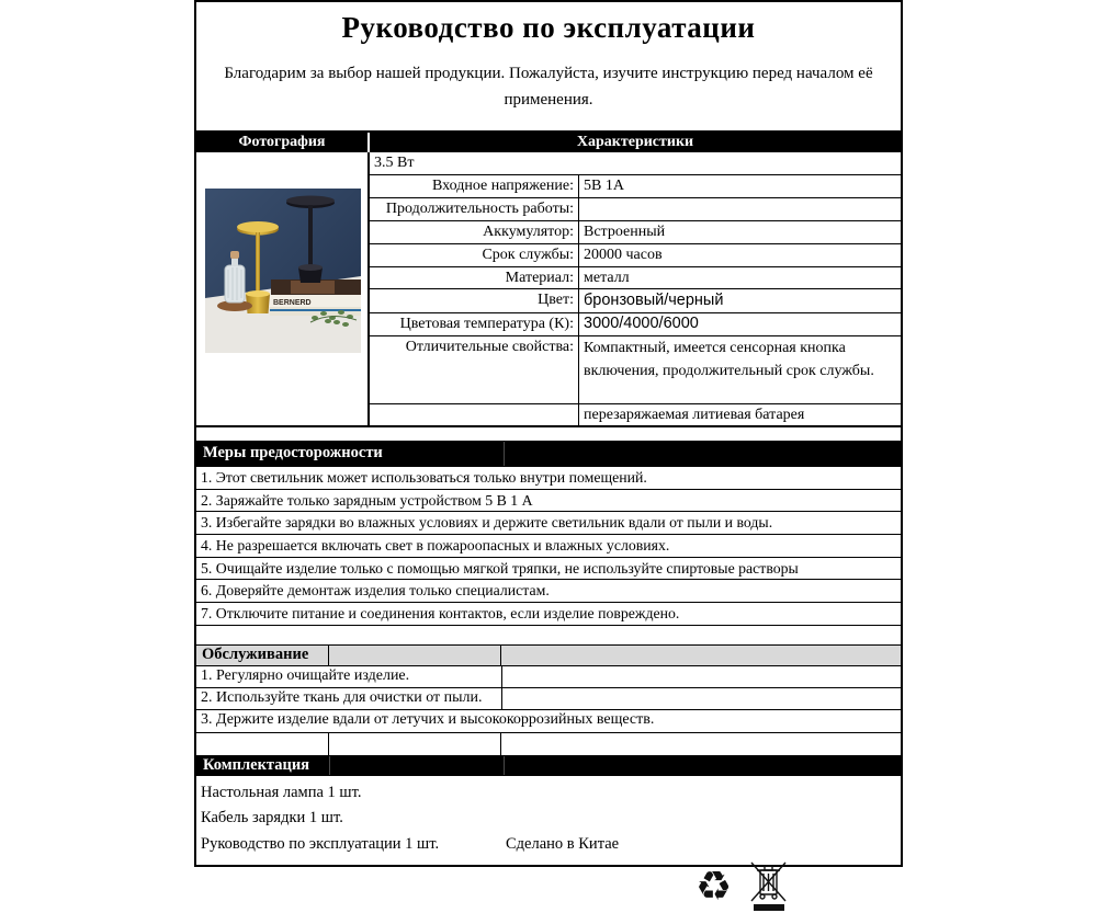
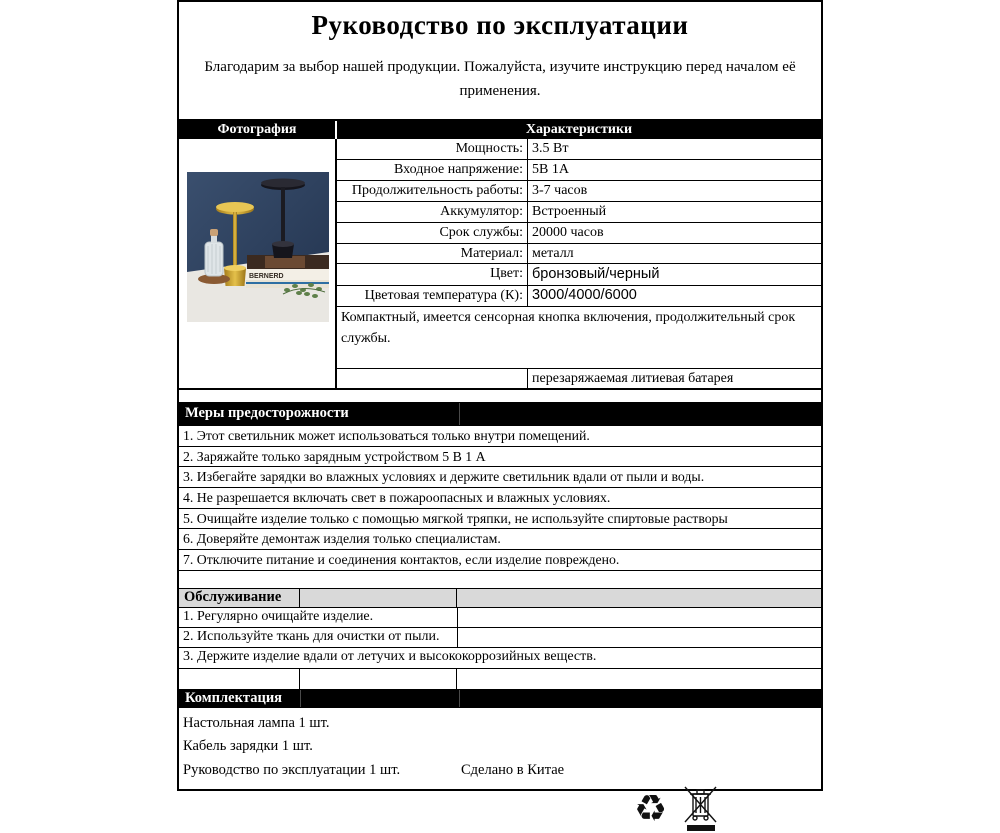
  Руководство по эксплуатации
  Благодарим за выбор нашей продукции. Пожалуйста, изучите инструкцию перед началом её применения.
  Фотография
  Характеристики
+ Мощность:
  3.5 Вт
  Входное напряжение:
  5В 1А
  Продолжительность работы:
+ 3-7 часов
  Аккумулятор:
  Встроенный
  Срок службы:
  20000 часов
  Материал:
  металл
  Цвет:
  бронзовый/черный
  Цветовая температура (К):
  3000/4000/6000
- Отличительные свойства:
  Компактный, имеется сенсорная кнопка включения, продолжительный срок службы.
  перезаряжаемая литиевая батарея
  Меры предосторожности
  1. Этот светильник может использоваться только внутри помещений.
  2. Заряжайте только зарядным устройством 5 В 1 А
  3. Избегайте зарядки во влажных условиях и держите светильник вдали от пыли и воды.
  4. Не разрешается включать свет в пожароопасных и влажных условиях.
  5. Очищайте изделие только с помощью мягкой тряпки, не используйте спиртовые растворы
  6. Доверяйте демонтаж изделия только специалистам.
  7. Отключите питание и соединения контактов, если изделие повреждено.
  Обслуживание
  1. Регулярно очищайте изделие.
  2. Используйте ткань для очистки от пыли.
  3. Держите изделие вдали от летучих и высококоррозийных веществ.
  Комплектация
  Настольная лампа 1 шт.
  Кабель зарядки 1 шт.
  Руководство по эксплуатации 1 шт.
  Сделано в Китае
  ♻
